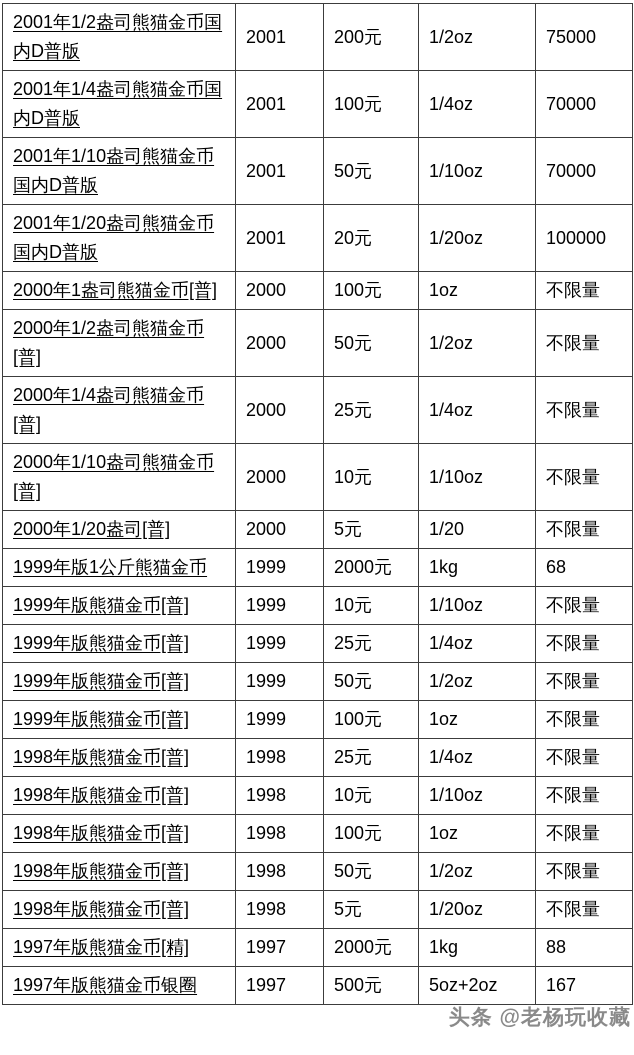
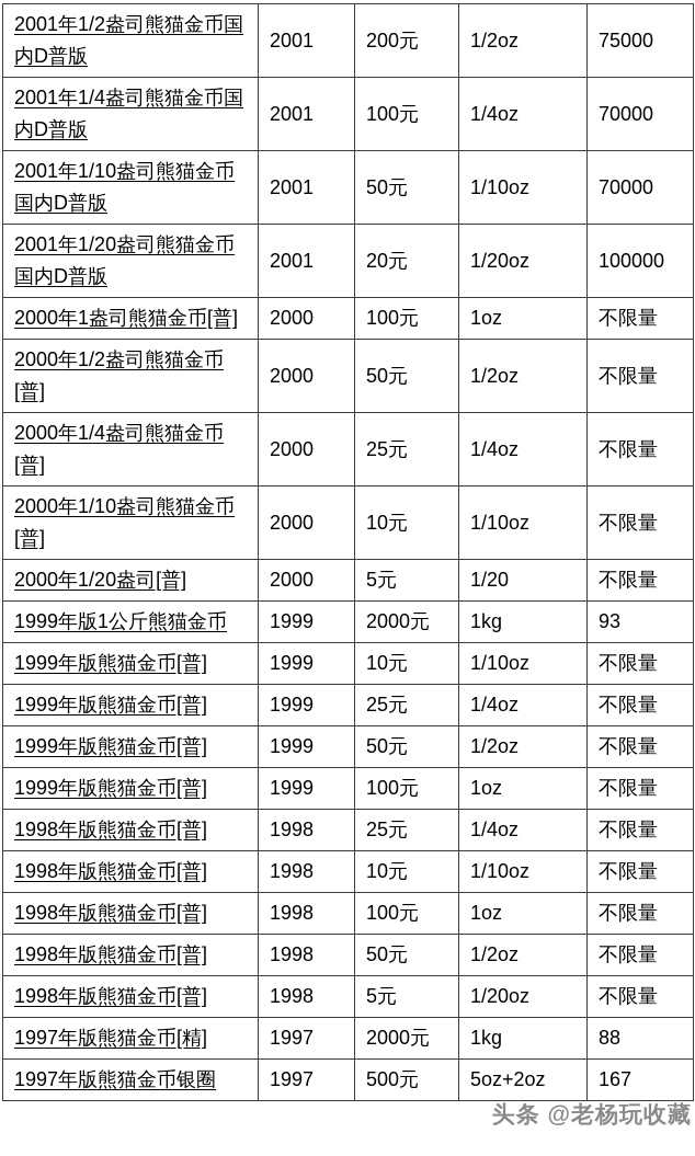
  2001年1/2盎司熊猫金币国内D普版	2001	200元	1/2oz	75000
  2001年1/4盎司熊猫金币国内D普版	2001	100元	1/4oz	70000
  2001年1/10盎司熊猫金币国内D普版	2001	50元	1/10oz	70000
  2001年1/20盎司熊猫金币国内D普版	2001	20元	1/20oz	100000
  2000年1盎司熊猫金币[普]	2000	100元	1oz	不限量
  2000年1/2盎司熊猫金币[普]	2000	50元	1/2oz	不限量
  2000年1/4盎司熊猫金币[普]	2000	25元	1/4oz	不限量
  2000年1/10盎司熊猫金币[普]	2000	10元	1/10oz	不限量
  2000年1/20盎司[普]	2000	5元	1/20	不限量
- 1999年版1公斤熊猫金币	1999	2000元	1kg	68
+ 1999年版1公斤熊猫金币	1999	2000元	1kg	93
  1999年版熊猫金币[普]	1999	10元	1/10oz	不限量
  1999年版熊猫金币[普]	1999	25元	1/4oz	不限量
  1999年版熊猫金币[普]	1999	50元	1/2oz	不限量
  1999年版熊猫金币[普]	1999	100元	1oz	不限量
  1998年版熊猫金币[普]	1998	25元	1/4oz	不限量
  1998年版熊猫金币[普]	1998	10元	1/10oz	不限量
  1998年版熊猫金币[普]	1998	100元	1oz	不限量
  1998年版熊猫金币[普]	1998	50元	1/2oz	不限量
  1998年版熊猫金币[普]	1998	5元	1/20oz	不限量
  1997年版熊猫金币[精]	1997	2000元	1kg	88
  1997年版熊猫金币银圈	1997	500元	5oz+2oz	167
  头条 @老杨玩收藏
